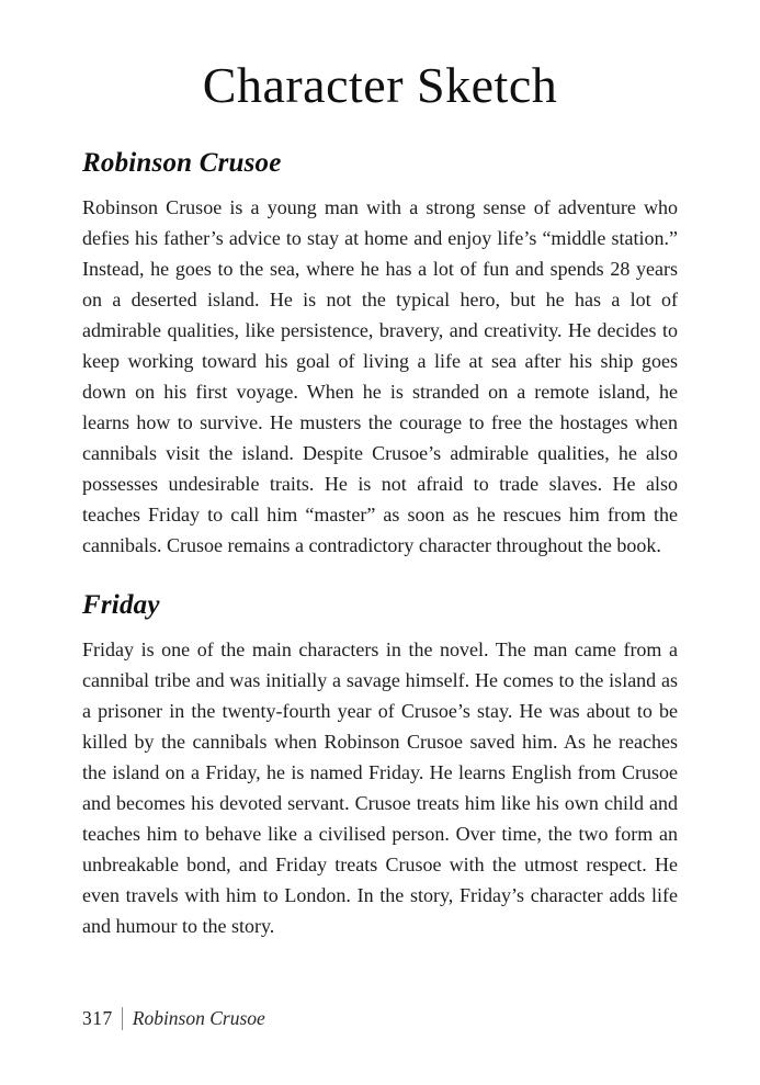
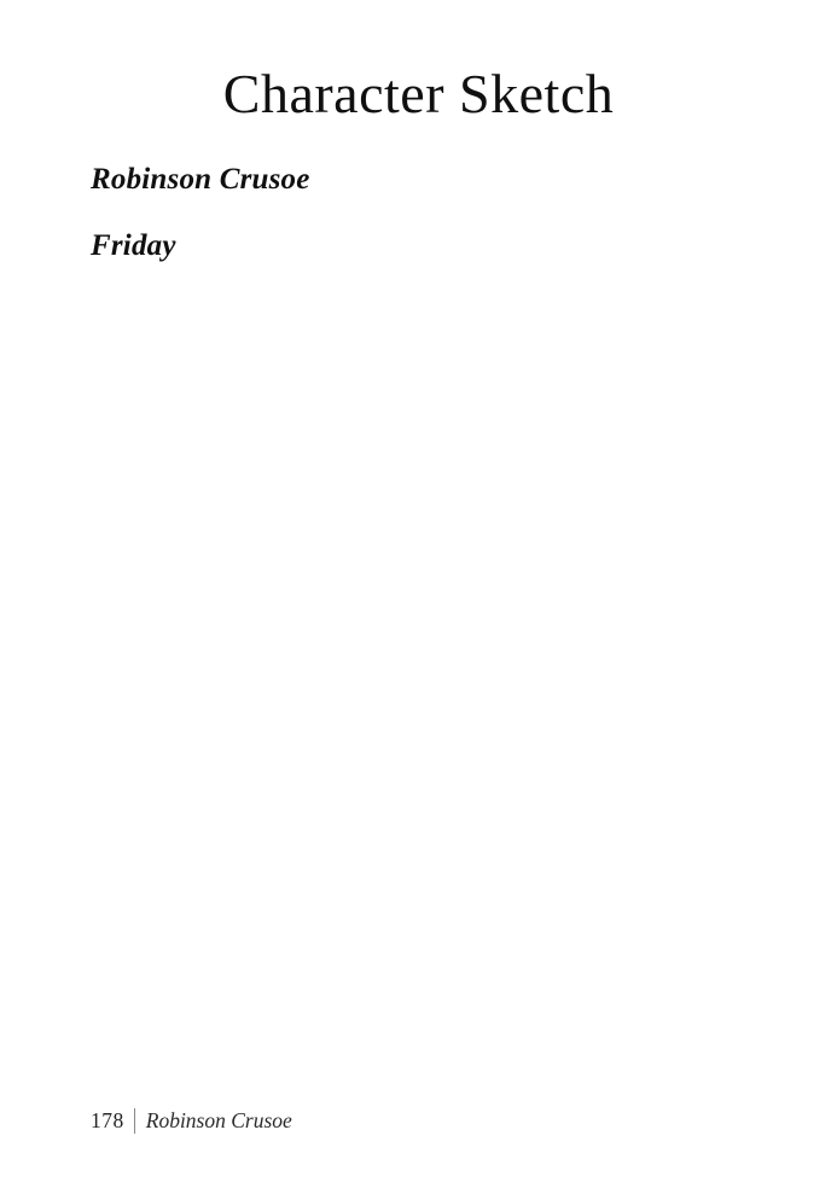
  Character Sketch
  Robinson Crusoe
- Robinson Crusoe is a young man with a strong sense of adventure who defies his father’s advice to stay at home and enjoy life’s “middle station.” Instead, he goes to the sea, where he has a lot of fun and spends 28 years on a deserted island. He is not the typical hero, but he has a lot of admirable qualities, like persistence, bravery, and creativity. He decides to keep working toward his goal of living a life at sea after his ship goes down on his first voyage. When he is stranded on a remote island, he learns how to survive. He musters the courage to free the hostages when cannibals visit the island. Despite Crusoe’s admirable qualities, he also possesses undesirable traits. He is not afraid to trade slaves. He also teaches Friday to call him “master” as soon as he rescues him from the cannibals. Crusoe remains a contradictory character throughout the book.
  Friday
- Friday is one of the main characters in the novel. The man came from a cannibal tribe and was initially a savage himself. He comes to the island as a prisoner in the twenty-fourth year of Crusoe’s stay. He was about to be killed by the cannibals when Robinson Crusoe saved him. As he reaches the island on a Friday, he is named Friday. He learns English from Crusoe and becomes his devoted servant. Crusoe treats him like his own child and teaches him to behave like a civilised person. Over time, the two form an unbreakable bond, and Friday treats Crusoe with the utmost respect. He even travels with him to London. In the story, Friday’s character adds life and humour to the story.
- 317
+ 178
  Robinson Crusoe
